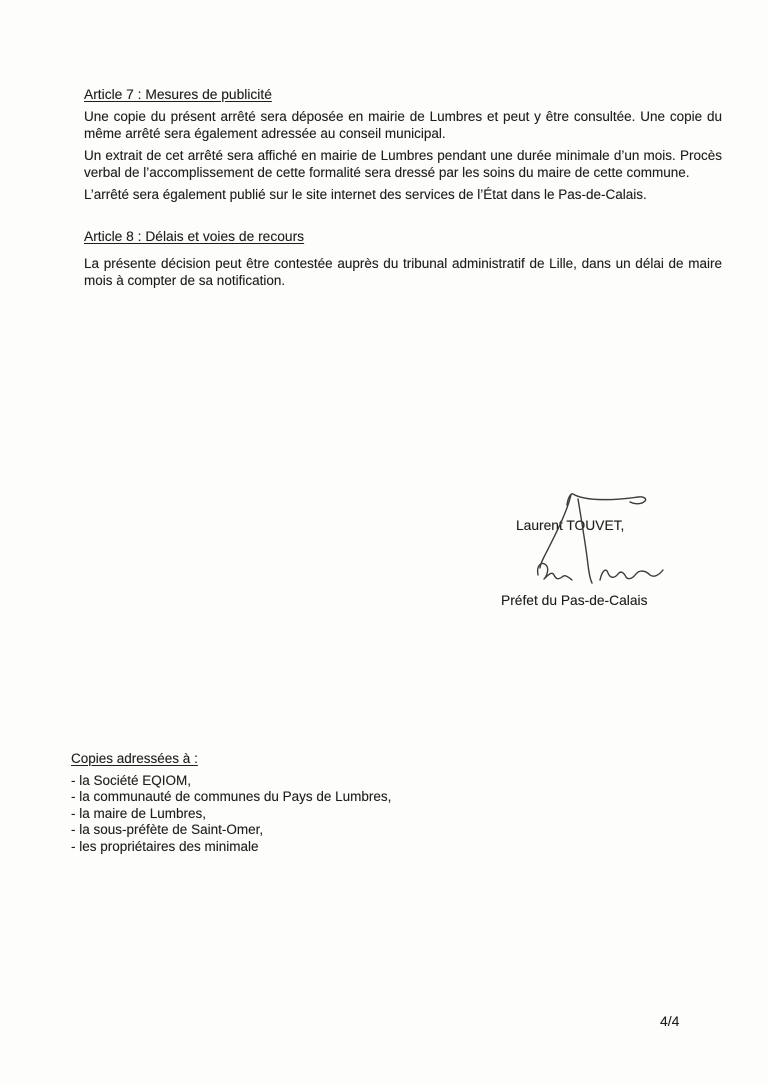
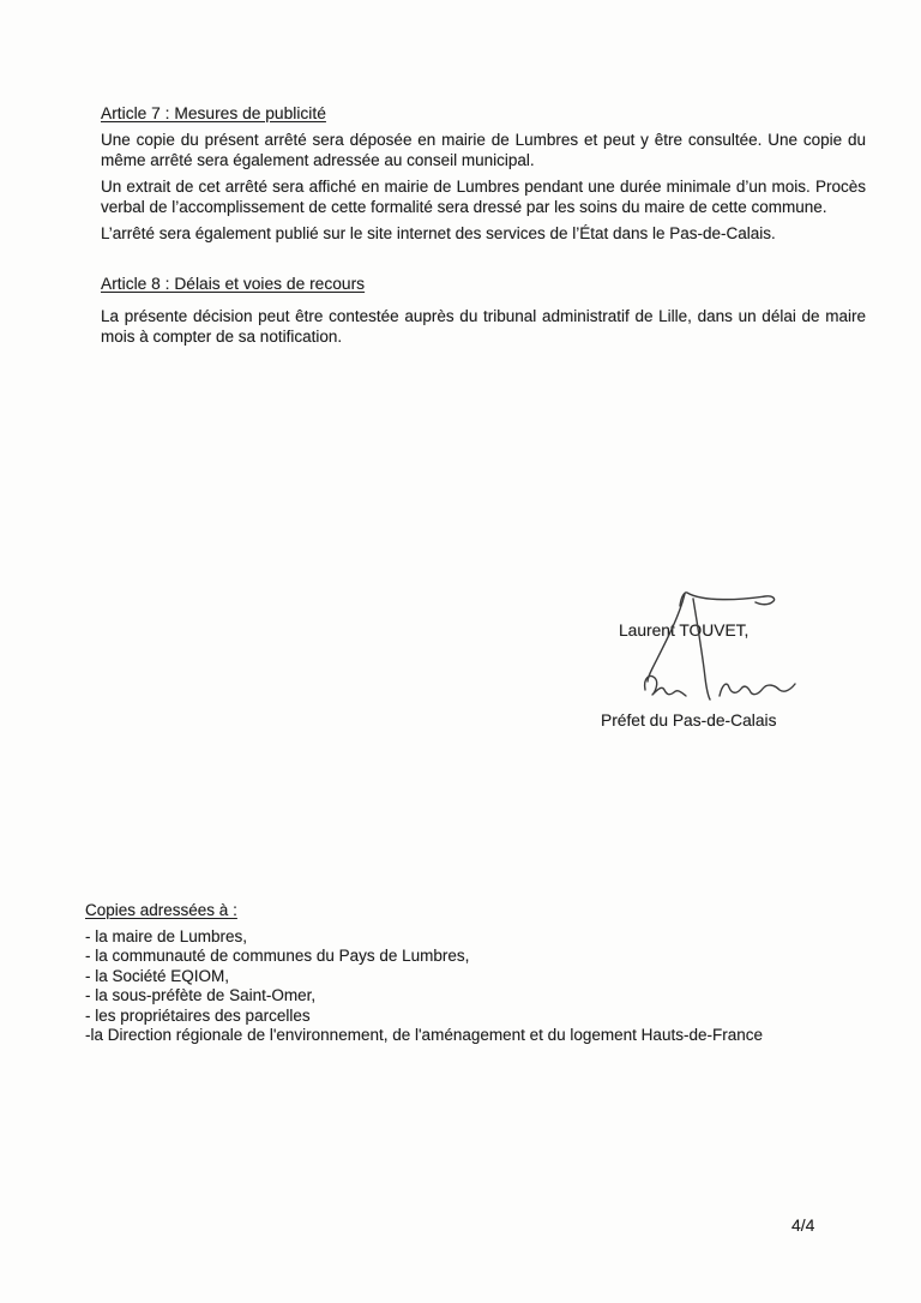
  Article 7 : Mesures de publicité
  Une copie du présent arrêté sera déposée en mairie de Lumbres et peut y être consultée. Une copie du même arrêté sera également adressée au conseil municipal.
  Un extrait de cet arrêté sera affiché en mairie de Lumbres pendant une durée minimale d’un mois. Procès verbal de l’accomplissement de cette formalité sera dressé par les soins du maire de cette commune.
  L’arrêté sera également publié sur le site internet des services de l’État dans le Pas-de-Calais.
  Article 8 : Délais et voies de recours
  La présente décision peut être contestée auprès du tribunal administratif de Lille, dans un délai de maire mois à compter de sa notification.
  Laurent TOUVET,
  Préfet du Pas-de-Calais
  Copies adressées à :
- - la Société EQIOM,
+ - la maire de Lumbres,
  - la communauté de communes du Pays de Lumbres,
- - la maire de Lumbres,
+ - la Société EQIOM,
  - la sous-préfète de Saint-Omer,
- - les propriétaires des minimale
+ - les propriétaires des parcelles
+ -la Direction régionale de l'environnement, de l'aménagement et du logement Hauts-de-France
  4/4
